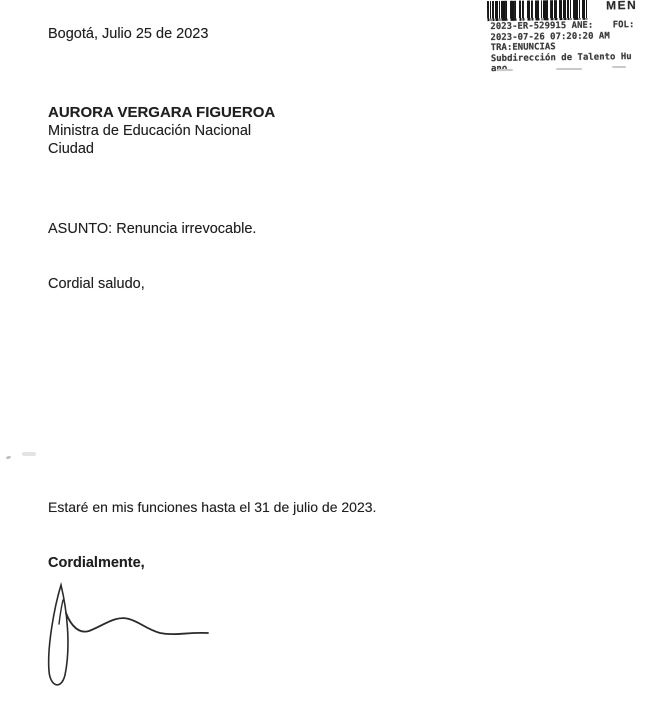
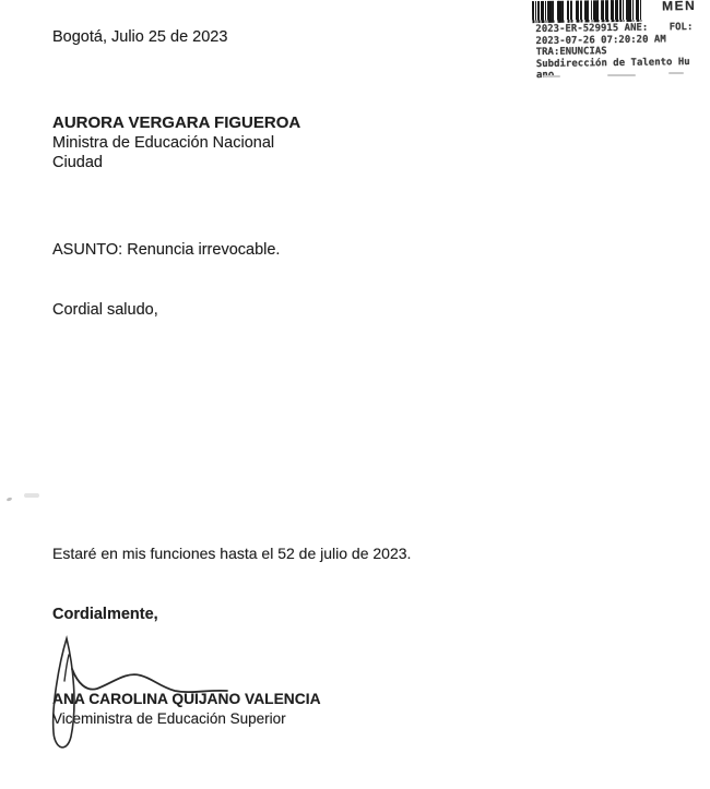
  Bogotá, Julio 25 de 2023
  MEN
  2023-ER-529915 ANE:
  FOL:
  2023-07-26 07:20:20 AM
  TRA:ENUNCIAS
  Subdirección de Talento Hu
  AURORA VERGARA FIGUEROA
  Ministra de Educación Nacional
  Ciudad
  ASUNTO: Renuncia irrevocable.
  Cordial saludo,
- Estaré en mis funciones hasta el 31 de julio de 2023.
+ Estaré en mis funciones hasta el 52 de julio de 2023.
  Cordialmente,
+ ANA CAROLINA QUIJANO VALENCIA
+ Viceministra de Educación Superior
